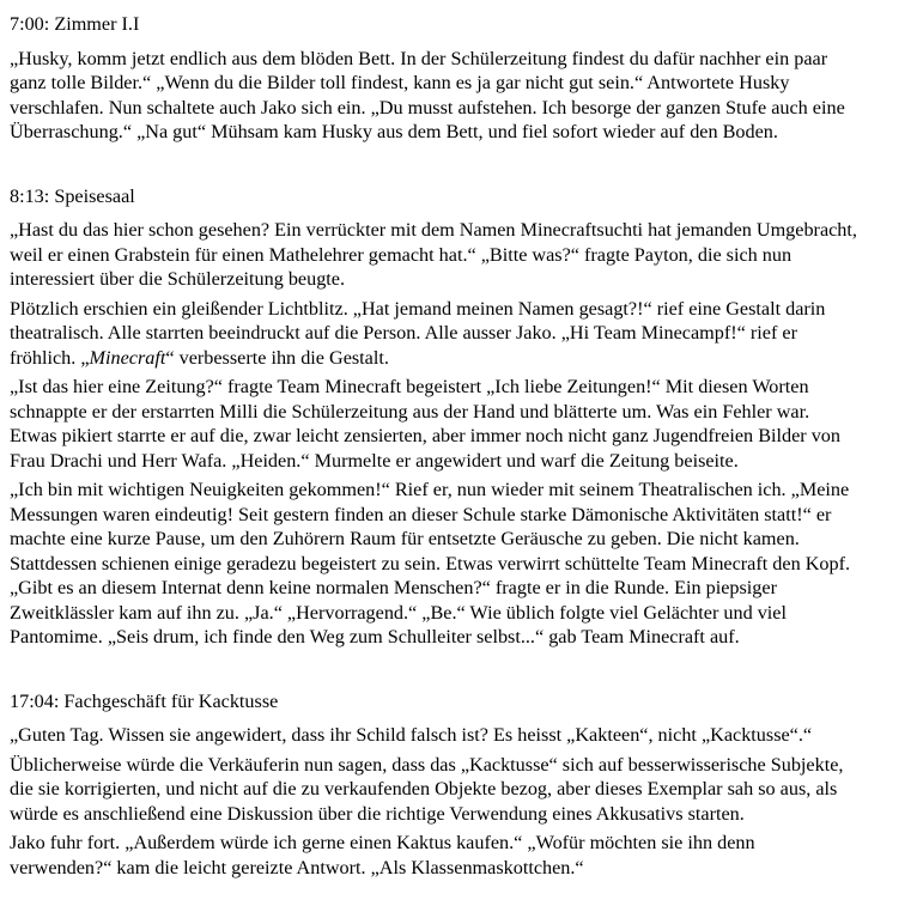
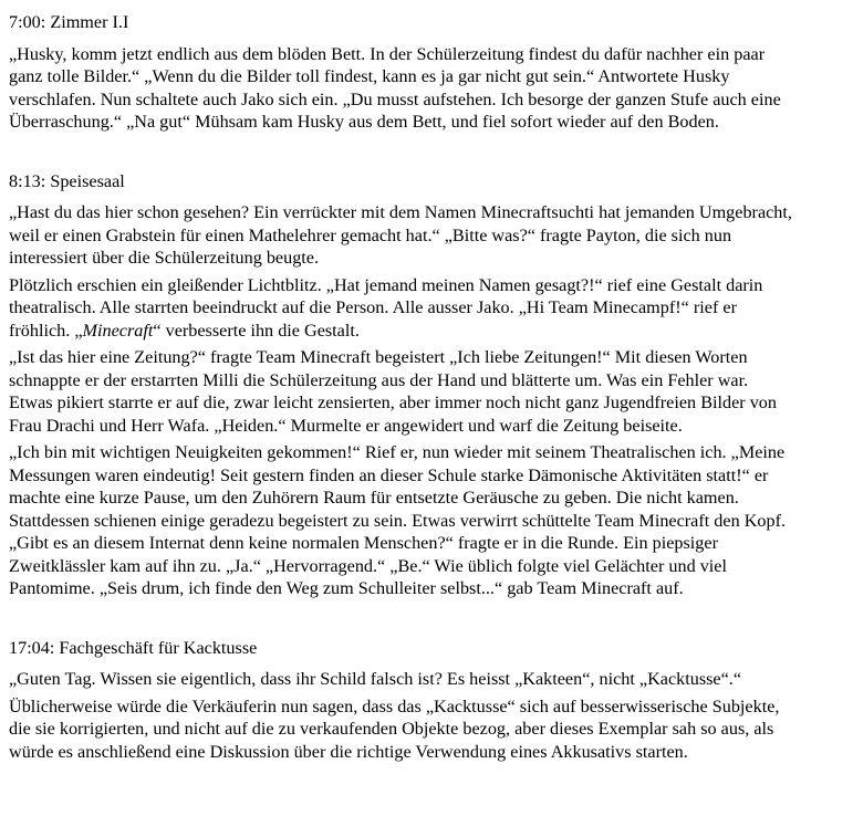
  7:00: Zimmer I.I
  „Husky, komm jetzt endlich aus dem blöden Bett. In der Schülerzeitung findest du dafür nachher ein paar
  ganz tolle Bilder.“ „Wenn du die Bilder toll findest, kann es ja gar nicht gut sein.“ Antwortete Husky
  verschlafen. Nun schaltete auch Jako sich ein. „Du musst aufstehen. Ich besorge der ganzen Stufe auch eine
  Überraschung.“ „Na gut“ Mühsam kam Husky aus dem Bett, und fiel sofort wieder auf den Boden.
  8:13: Speisesaal
  „Hast du das hier schon gesehen? Ein verrückter mit dem Namen Minecraftsuchti hat jemanden Umgebracht,
  weil er einen Grabstein für einen Mathelehrer gemacht hat.“ „Bitte was?“ fragte Payton, die sich nun
  interessiert über die Schülerzeitung beugte.
  Plötzlich erschien ein gleißender Lichtblitz. „Hat jemand meinen Namen gesagt?!“ rief eine Gestalt darin
  theatralisch. Alle starrten beeindruckt auf die Person. Alle ausser Jako. „Hi Team Minecampf!“ rief er
  fröhlich. „Minecraft“ verbesserte ihn die Gestalt.
  „Ist das hier eine Zeitung?“ fragte Team Minecraft begeistert „Ich liebe Zeitungen!“ Mit diesen Worten
  schnappte er der erstarrten Milli die Schülerzeitung aus der Hand und blätterte um. Was ein Fehler war.
  Etwas pikiert starrte er auf die, zwar leicht zensierten, aber immer noch nicht ganz Jugendfreien Bilder von
  Frau Drachi und Herr Wafa. „Heiden.“ Murmelte er angewidert und warf die Zeitung beiseite.
  „Ich bin mit wichtigen Neuigkeiten gekommen!“ Rief er, nun wieder mit seinem Theatralischen ich. „Meine
  Messungen waren eindeutig! Seit gestern finden an dieser Schule starke Dämonische Aktivitäten statt!“ er
  machte eine kurze Pause, um den Zuhörern Raum für entsetzte Geräusche zu geben. Die nicht kamen.
  Stattdessen schienen einige geradezu begeistert zu sein. Etwas verwirrt schüttelte Team Minecraft den Kopf.
  „Gibt es an diesem Internat denn keine normalen Menschen?“ fragte er in die Runde. Ein piepsiger
  Zweitklässler kam auf ihn zu. „Ja.“ „Hervorragend.“ „Be.“ Wie üblich folgte viel Gelächter und viel
  Pantomime. „Seis drum, ich finde den Weg zum Schulleiter selbst...“ gab Team Minecraft auf.
  17:04: Fachgeschäft für Kacktusse
- „Guten Tag. Wissen sie angewidert, dass ihr Schild falsch ist? Es heisst „Kakteen“, nicht „Kacktusse“.“
+ „Guten Tag. Wissen sie eigentlich, dass ihr Schild falsch ist? Es heisst „Kakteen“, nicht „Kacktusse“.“
  Üblicherweise würde die Verkäuferin nun sagen, dass das „Kacktusse“ sich auf besserwisserische Subjekte,
  die sie korrigierten, und nicht auf die zu verkaufenden Objekte bezog, aber dieses Exemplar sah so aus, als
  würde es anschließend eine Diskussion über die richtige Verwendung eines Akkusativs starten.
- Jako fuhr fort. „Außerdem würde ich gerne einen Kaktus kaufen.“ „Wofür möchten sie ihn denn
- verwenden?“ kam die leicht gereizte Antwort. „Als Klassenmaskottchen.“
